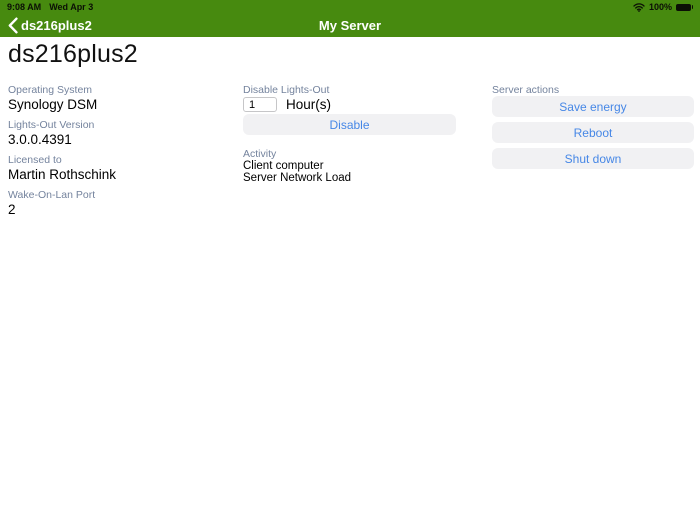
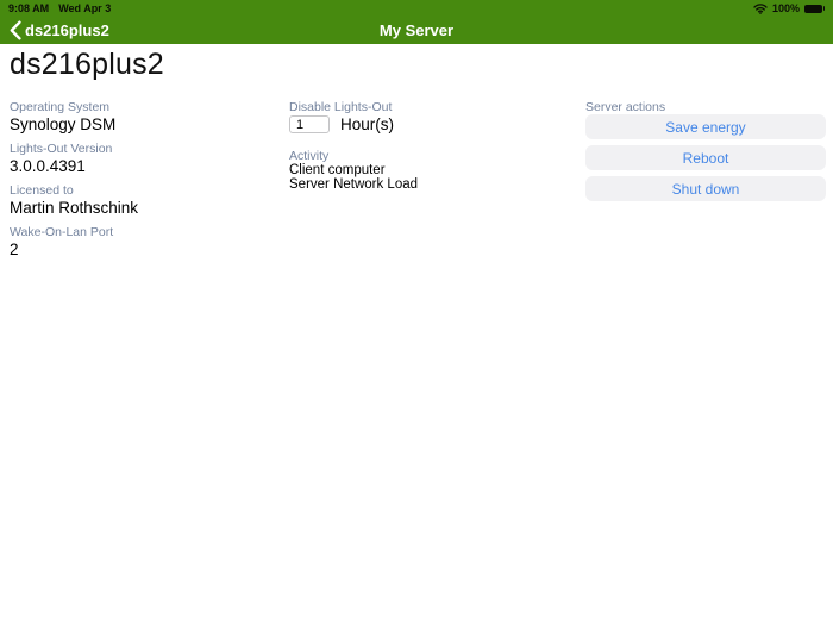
  9:08 AM
  Wed Apr 3
  100%
  ds216plus2
  My Server
  ds216plus2
  Operating System
  Synology DSM
  Lights-Out Version
  3.0.0.4391
  Licensed to
  Martin Rothschink
  Wake-On-Lan Port
  2
  Disable Lights-Out
  1
  Hour(s)
- Disable
  Activity
  Client computer
  Server Network Load
  Server actions
  Save energy
  Reboot
  Shut down
